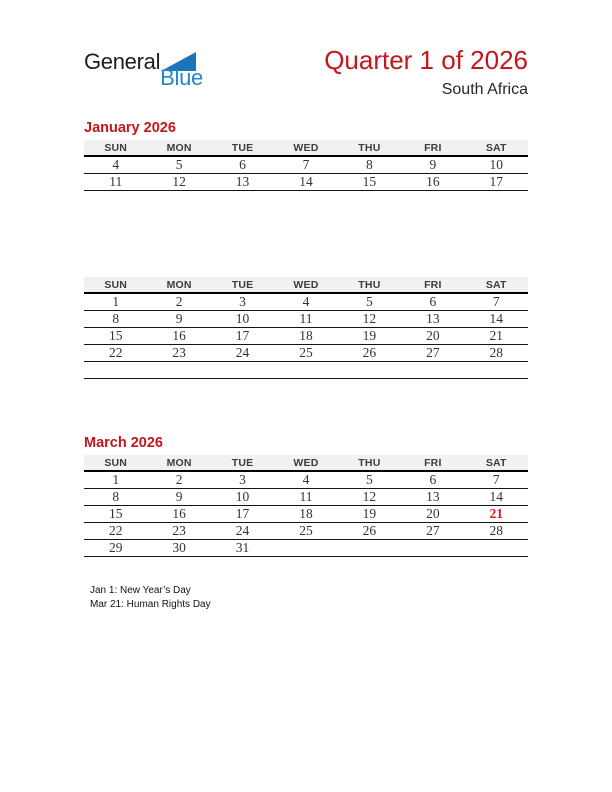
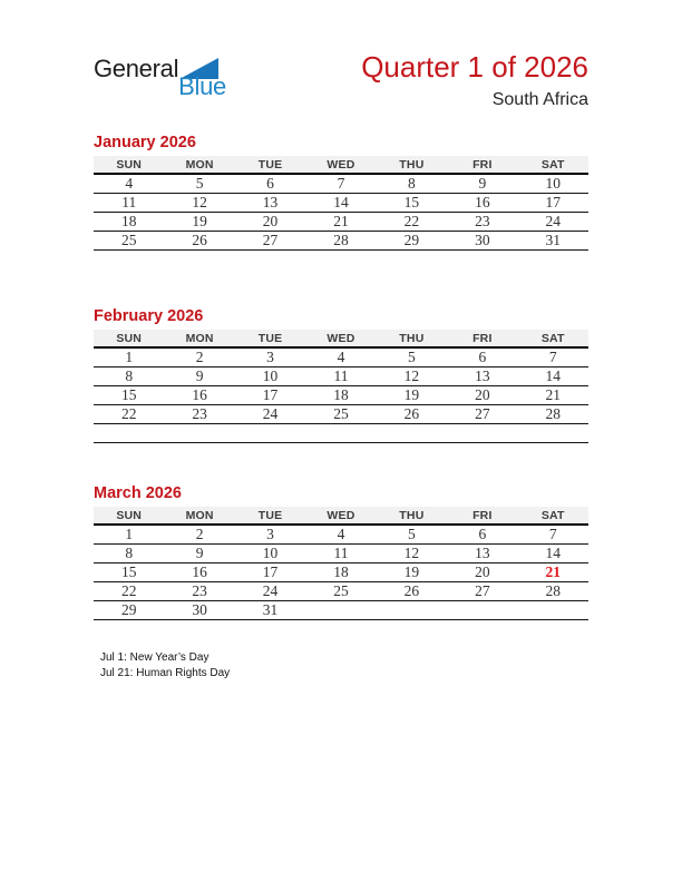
  General
  Blue
  Quarter 1 of 2026
  South Africa
  January 2026
  SUN	MON	TUE	WED	THU	FRI	SAT
  4	5	6	7	8	9	10
  11	12	13	14	15	16	17
+ 18	19	20	21	22	23	24
+ 25	26	27	28	29	30	31
+ February 2026
  SUN	MON	TUE	WED	THU	FRI	SAT
  1	2	3	4	5	6	7
  8	9	10	11	12	13	14
  15	16	17	18	19	20	21
  22	23	24	25	26	27	28
  March 2026
  SUN	MON	TUE	WED	THU	FRI	SAT
  1	2	3	4	5	6	7
  8	9	10	11	12	13	14
  15	16	17	18	19	20	21
  22	23	24	25	26	27	28
  29	30	31
- Jan 1: New Year’s Day
+ Jul 1: New Year’s Day
- Mar 21: Human Rights Day
+ Jul 21: Human Rights Day
